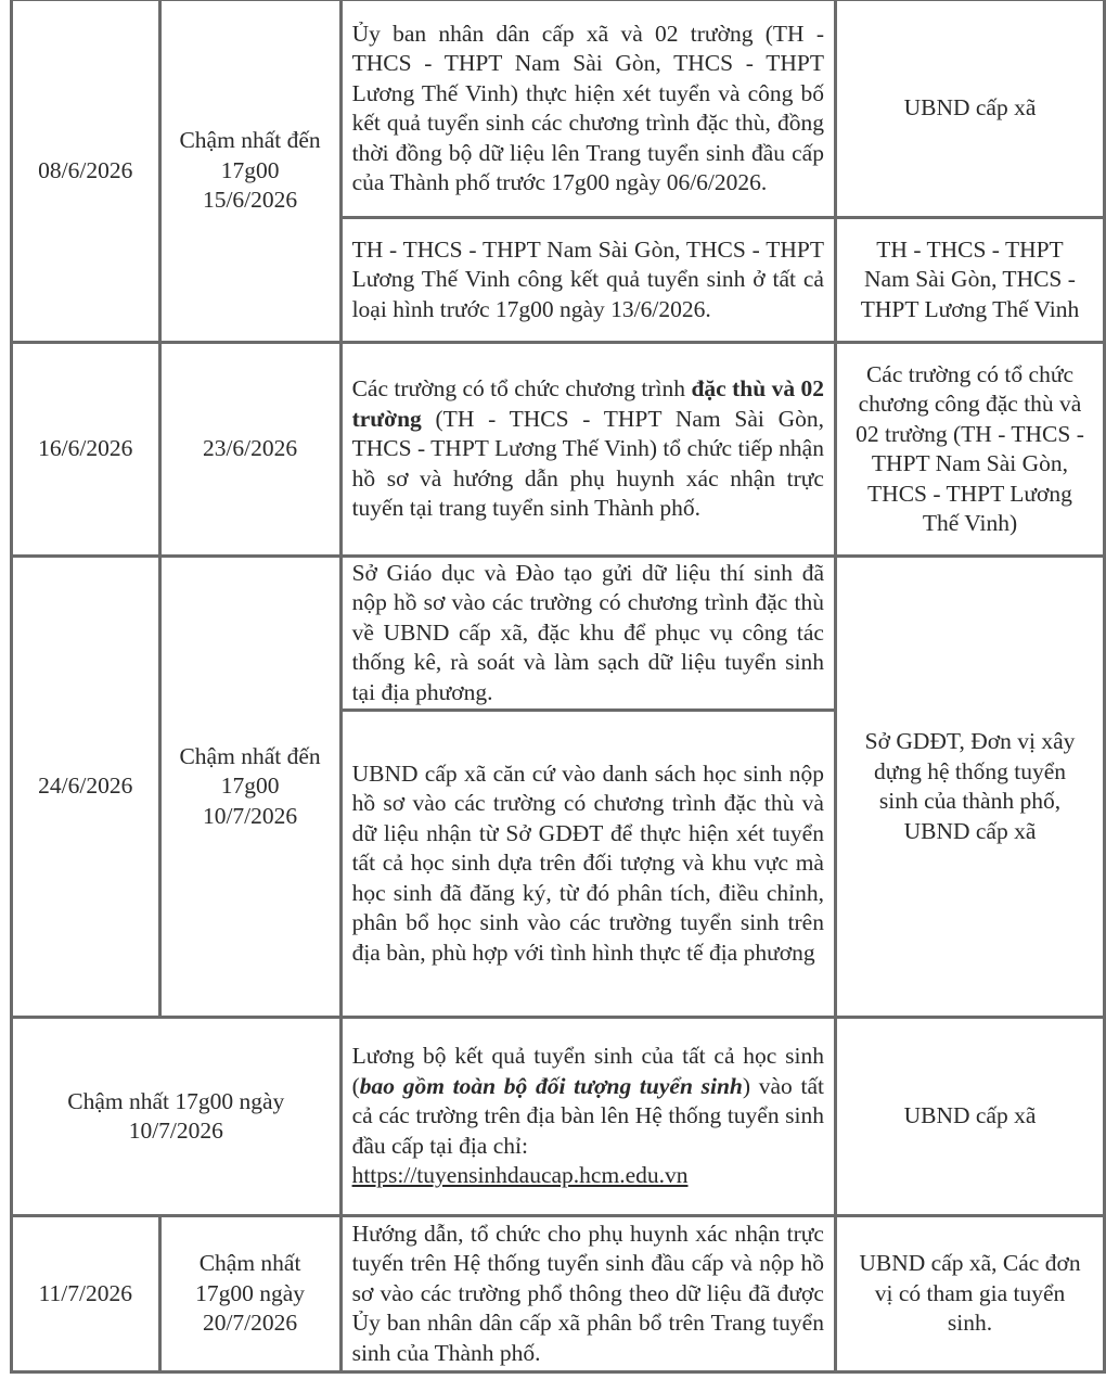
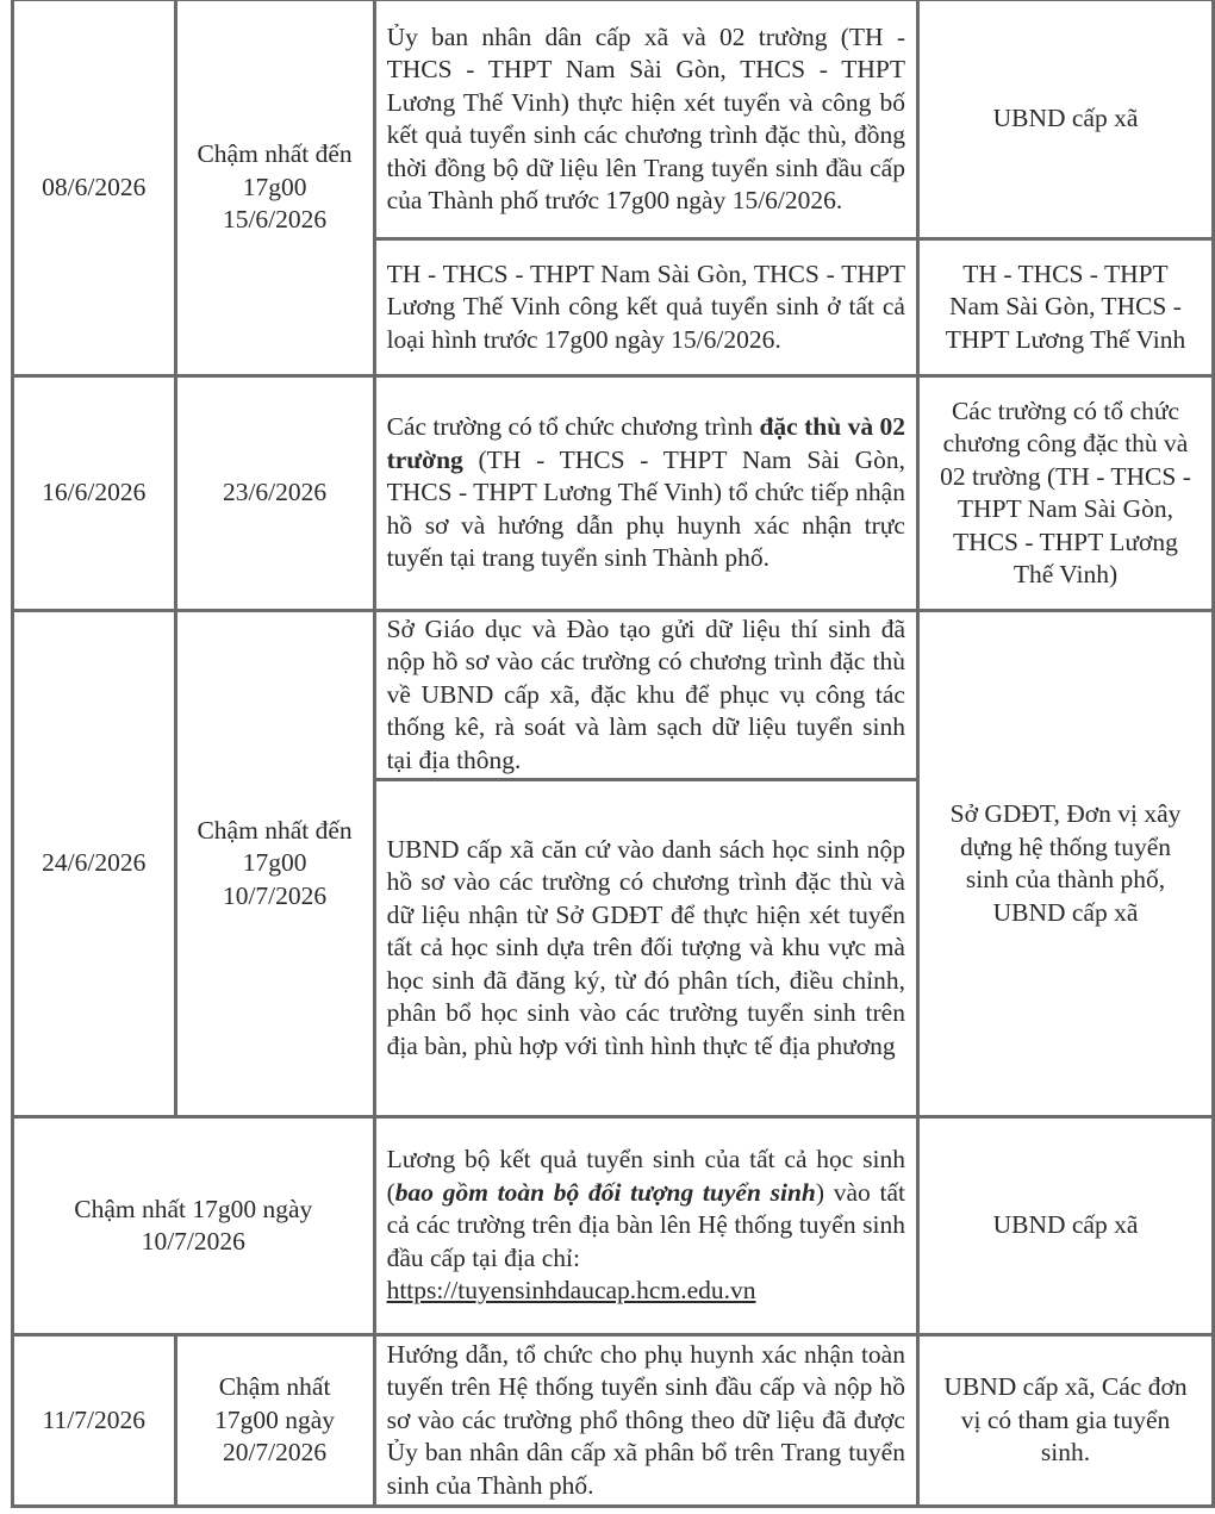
- 08/6/2026	Chậm nhất đến 17g00 15/6/2026	Ủy ban nhân dân cấp xã và 02 trường (TH - THCS - THPT Nam Sài Gòn, THCS - THPT Lương Thế Vinh) thực hiện xét tuyển và công bố kết quả tuyển sinh các chương trình đặc thù, đồng thời đồng bộ dữ liệu lên Trang tuyển sinh đầu cấp của Thành phố trước 17g00 ngày 06/6/2026.	UBND cấp xã
+ 08/6/2026	Chậm nhất đến 17g00 15/6/2026	Ủy ban nhân dân cấp xã và 02 trường (TH - THCS - THPT Nam Sài Gòn, THCS - THPT Lương Thế Vinh) thực hiện xét tuyển và công bố kết quả tuyển sinh các chương trình đặc thù, đồng thời đồng bộ dữ liệu lên Trang tuyển sinh đầu cấp của Thành phố trước 17g00 ngày 15/6/2026.	UBND cấp xã
- TH - THCS - THPT Nam Sài Gòn, THCS - THPT Lương Thế Vinh công kết quả tuyển sinh ở tất cả loại hình trước 17g00 ngày 13/6/2026.	TH - THCS - THPT Nam Sài Gòn, THCS - THPT Lương Thế Vinh
+ TH - THCS - THPT Nam Sài Gòn, THCS - THPT Lương Thế Vinh công kết quả tuyển sinh ở tất cả loại hình trước 17g00 ngày 15/6/2026.	TH - THCS - THPT Nam Sài Gòn, THCS - THPT Lương Thế Vinh
  16/6/2026	23/6/2026	Các trường có tổ chức chương trình đặc thù và 02 trường (TH - THCS - THPT Nam Sài Gòn, THCS - THPT Lương Thế Vinh) tổ chức tiếp nhận hồ sơ và hướng dẫn phụ huynh xác nhận trực tuyến tại trang tuyển sinh Thành phố.	Các trường có tổ chức chương công đặc thù và 02 trường (TH - THCS - THPT Nam Sài Gòn, THCS - THPT Lương Thế Vinh)
- 24/6/2026	Chậm nhất đến 17g00 10/7/2026	Sở Giáo dục và Đào tạo gửi dữ liệu thí sinh đã nộp hồ sơ vào các trường có chương trình đặc thù về UBND cấp xã, đặc khu để phục vụ công tác thống kê, rà soát và làm sạch dữ liệu tuyển sinh tại địa phương.	Sở GDĐT, Đơn vị xây dựng hệ thống tuyển sinh của thành phố, UBND cấp xã
+ 24/6/2026	Chậm nhất đến 17g00 10/7/2026	Sở Giáo dục và Đào tạo gửi dữ liệu thí sinh đã nộp hồ sơ vào các trường có chương trình đặc thù về UBND cấp xã, đặc khu để phục vụ công tác thống kê, rà soát và làm sạch dữ liệu tuyển sinh tại địa thông.	Sở GDĐT, Đơn vị xây dựng hệ thống tuyển sinh của thành phố, UBND cấp xã
  UBND cấp xã căn cứ vào danh sách học sinh nộp hồ sơ vào các trường có chương trình đặc thù và dữ liệu nhận từ Sở GDĐT để thực hiện xét tuyển tất cả học sinh dựa trên đối tượng và khu vực mà học sinh đã đăng ký, từ đó phân tích, điều chỉnh, phân bổ học sinh vào các trường tuyển sinh trên địa bàn, phù hợp với tình hình thực tế địa phương
  Chậm nhất 17g00 ngày 10/7/2026	Lương bộ kết quả tuyển sinh của tất cả học sinh (bao gồm toàn bộ đối tượng tuyển sinh) vào tất cả các trường trên địa bàn lên Hệ thống tuyển sinh đầu cấp tại địa chỉ: https://tuyensinhdaucap.hcm.edu.vn	UBND cấp xã
- 11/7/2026	Chậm nhất 17g00 ngày 20/7/2026	Hướng dẫn, tổ chức cho phụ huynh xác nhận trực tuyến trên Hệ thống tuyển sinh đầu cấp và nộp hồ sơ vào các trường phổ thông theo dữ liệu đã được Ủy ban nhân dân cấp xã phân bổ trên Trang tuyển sinh của Thành phố.	UBND cấp xã, Các đơn vị có tham gia tuyển sinh.
+ 11/7/2026	Chậm nhất 17g00 ngày 20/7/2026	Hướng dẫn, tổ chức cho phụ huynh xác nhận toàn tuyến trên Hệ thống tuyển sinh đầu cấp và nộp hồ sơ vào các trường phổ thông theo dữ liệu đã được Ủy ban nhân dân cấp xã phân bổ trên Trang tuyển sinh của Thành phố.	UBND cấp xã, Các đơn vị có tham gia tuyển sinh.
